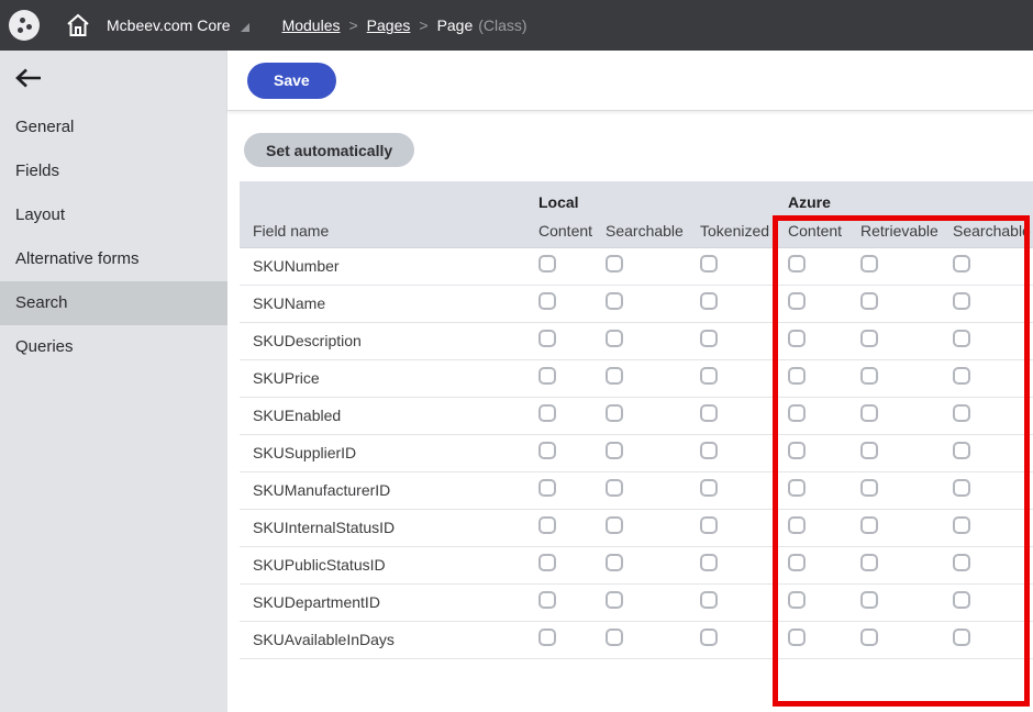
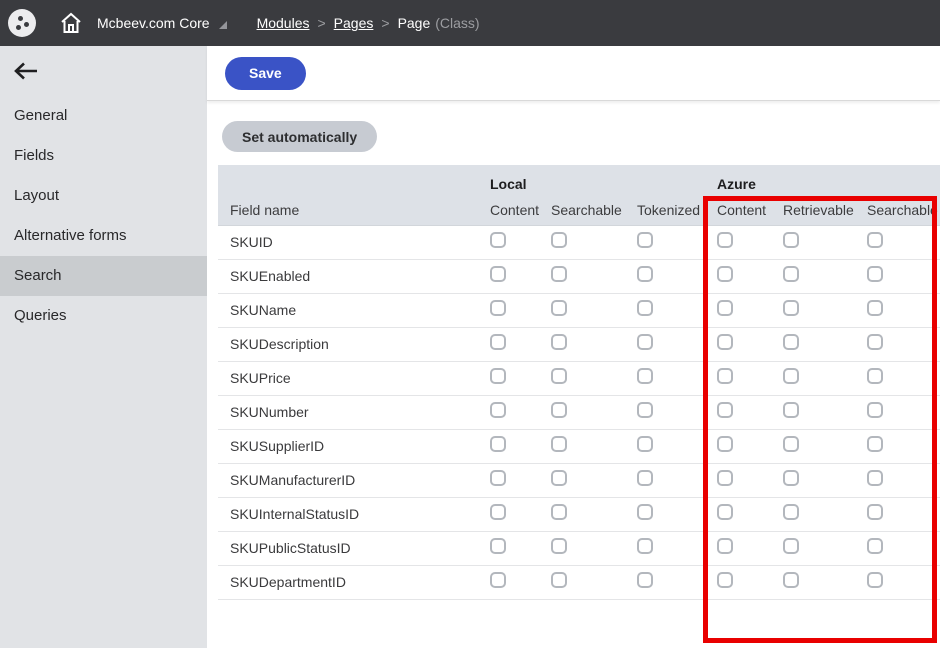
  Mcbeev.com Core
  Modules
  >
  Pages
  >
  Page
  (Class)
  General
  Fields
  Layout
  Alternative forms
  Search
  Queries
  Save
  Set automatically
  	Local	Azure
  Field name	Content	Searchable	Tokenized	Content	Retrievable	Searchable
+ SKUID
- SKUNumber
+ SKUEnabled
  SKUName
  SKUDescription
  SKUPrice
- SKUEnabled
+ SKUNumber
  SKUSupplierID
  SKUManufacturerID
  SKUInternalStatusID
  SKUPublicStatusID
  SKUDepartmentID
- SKUAvailableInDays
